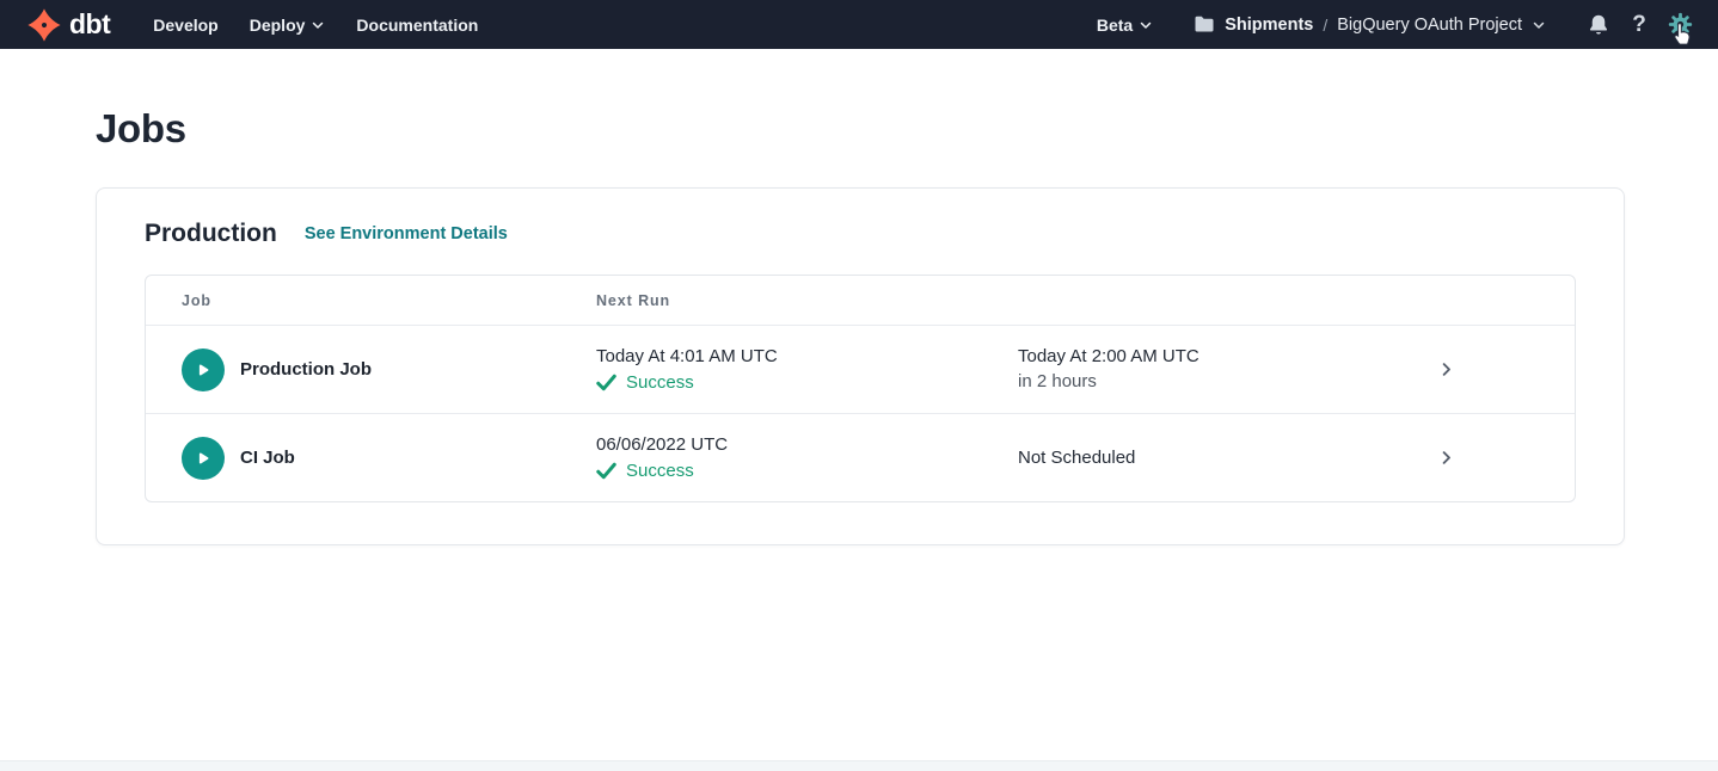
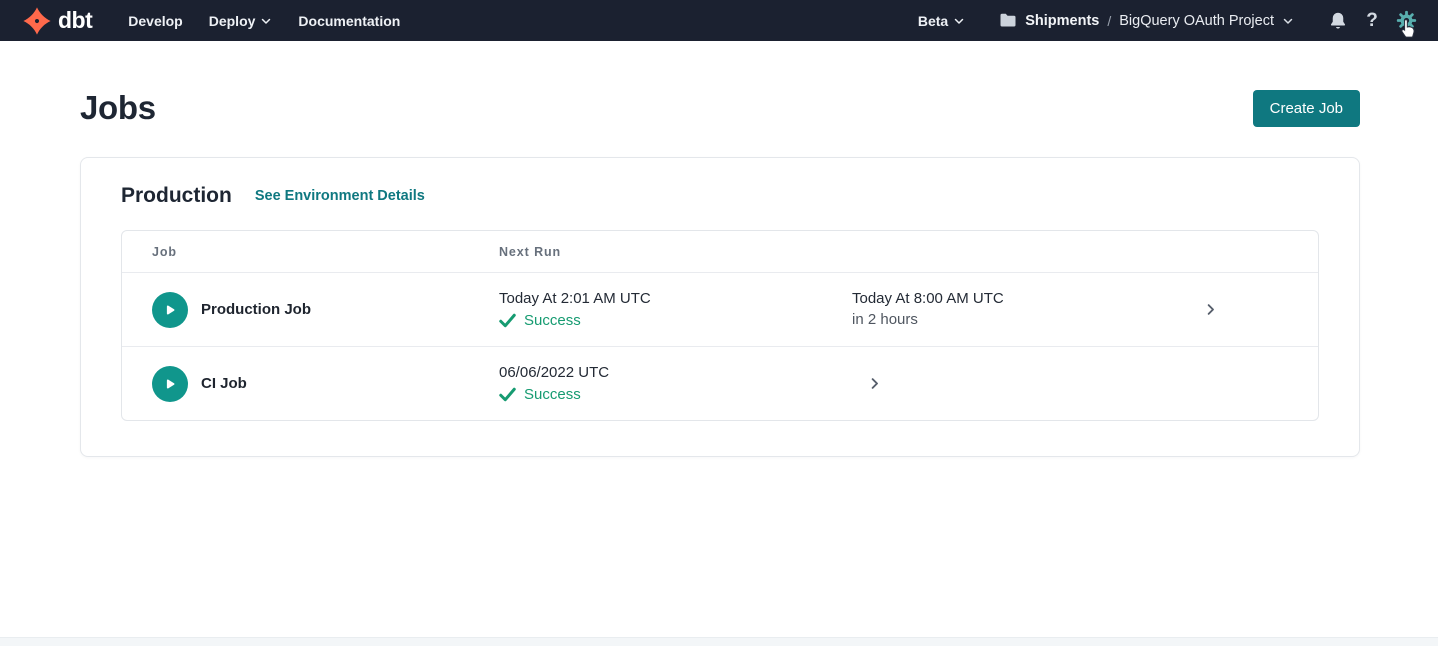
  dbt
  Develop
  Deploy
  Documentation
  Beta
  Shipments
  /
  BigQuery OAuth Project
  ?
  Jobs
+ Create Job
  Production
  See Environment Details
  Job
  Next Run
  Production Job
- Today At 4:01 AM UTC
+ Today At 2:01 AM UTC
  Success
- Today At 2:00 AM UTC
+ Today At 8:00 AM UTC
  in 2 hours
  CI Job
  06/06/2022 UTC
  Success
- Not Scheduled
